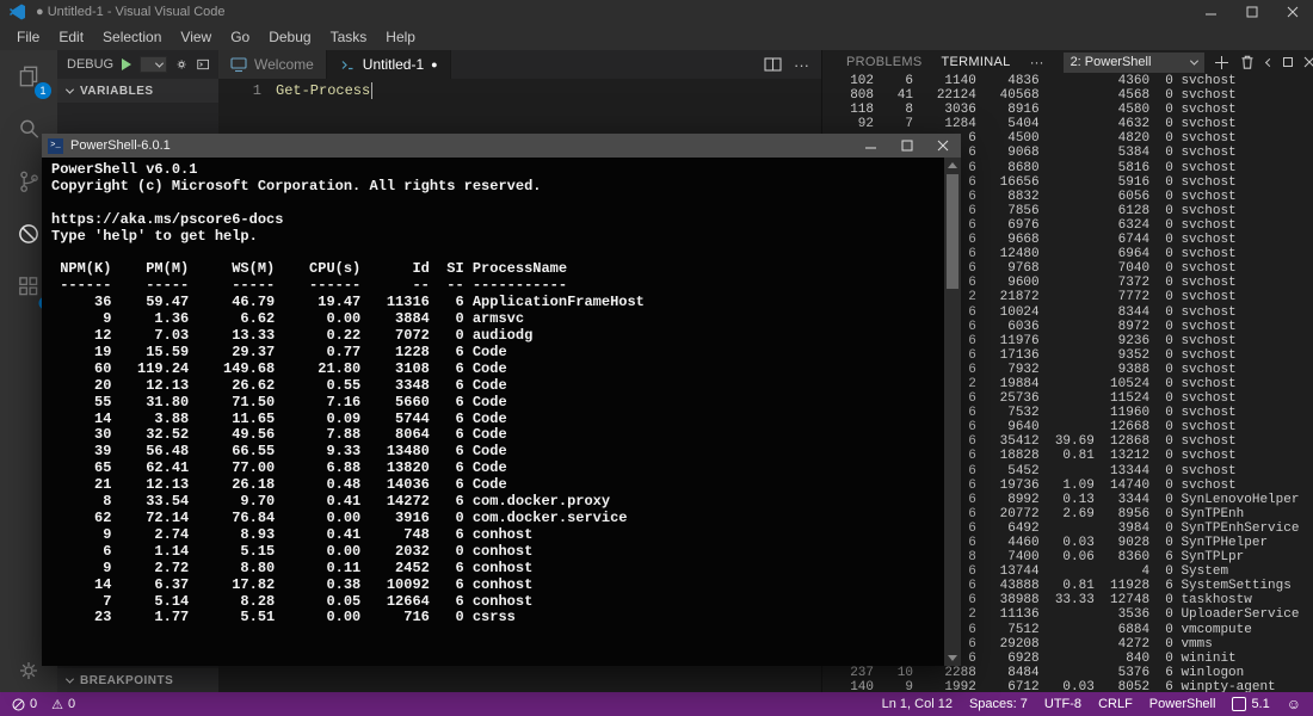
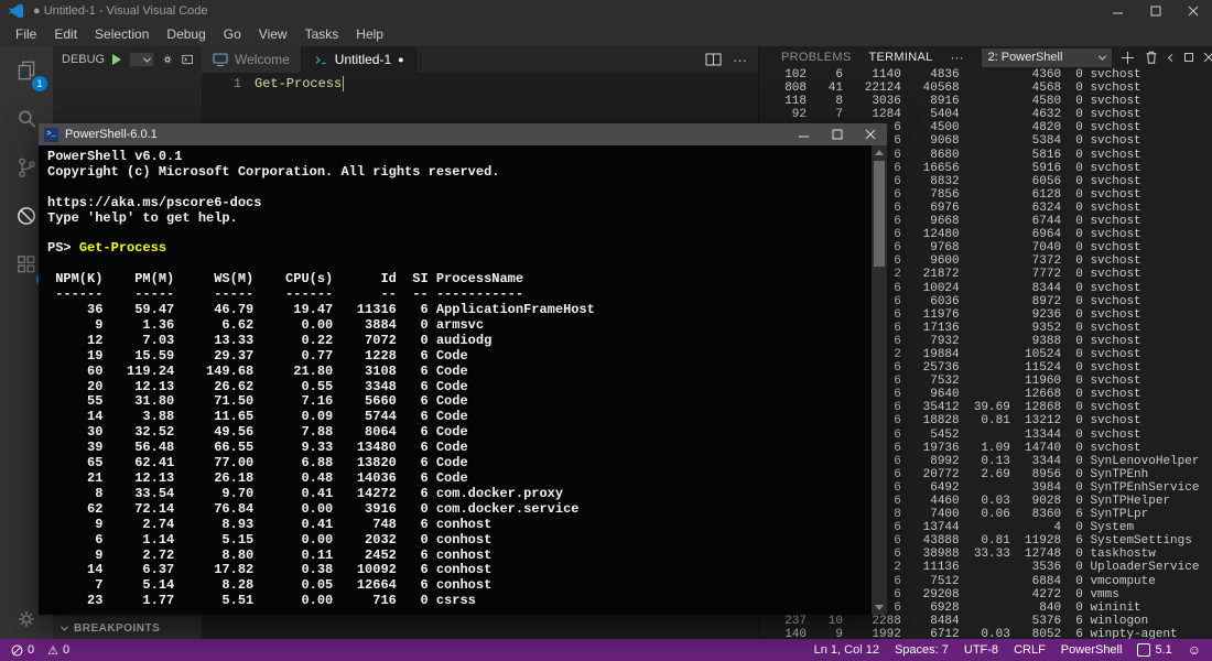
  ● Untitled-1 - Visual Visual Code
  File
  Edit
  Selection
- View
+ Debug
  Go
- Debug
+ View
  Tasks
  Help
  1
  DEBUG
- VARIABLES
  BREAKPOINTS
  Welcome
  Untitled-1
  ●
  ···
  1
  Get-Process
  PROBLEMS
  TERMINAL
  ···
  2: PowerShell
  102 6 1140 4836 4360 0 svchost
  808 41 22124 40568 4568 0 svchost
  118 8 3036 8916 4580 0 svchost
  92 7 1284 5404 4632 0 svchost
  6 4500 4820 0 svchost
  6 9068 5384 0 svchost
  6 8680 5816 0 svchost
  6 16656 5916 0 svchost
  6 8832 6056 0 svchost
  6 7856 6128 0 svchost
  6 6976 6324 0 svchost
  6 9668 6744 0 svchost
  6 12480 6964 0 svchost
  6 9768 7040 0 svchost
  6 9600 7372 0 svchost
  2 21872 7772 0 svchost
  6 10024 8344 0 svchost
  6 6036 8972 0 svchost
  6 11976 9236 0 svchost
  6 17136 9352 0 svchost
  6 7932 9388 0 svchost
  2 19884 10524 0 svchost
  6 25736 11524 0 svchost
  6 7532 11960 0 svchost
  6 9640 12668 0 svchost
  6 35412 39.69 12868 0 svchost
  6 18828 0.81 13212 0 svchost
  6 5452 13344 0 svchost
  6 19736 1.09 14740 0 svchost
  6 8992 0.13 3344 0 SynLenovoHelper
  6 20772 2.69 8956 0 SynTPEnh
  6 6492 3984 0 SynTPEnhService
  6 4460 0.03 9028 0 SynTPHelper
  8 7400 0.06 8360 6 SynTPLpr
  6 13744 4 0 System
  6 43888 0.81 11928 6 SystemSettings
  6 38988 33.33 12748 0 taskhostw
  2 11136 3536 0 UploaderService
  6 7512 6884 0 vmcompute
  6 29208 4272 0 vmms
  6 6928 840 0 wininit
  237 10 2288 8484 5376 6 winlogon
  140 9 1992 6712 0.03 8052 6 winpty-agent
  0
  ⚠
  0
  Ln 1, Col 12
  Spaces: 7
  UTF-8
  CRLF
  PowerShell
  5.1
  ☺
  >_
  PowerShell-6.0.1
  PowerShell v6.0.1
  Copyright (c) Microsoft Corporation. All rights reserved.
  https://aka.ms/pscore6-docs
  Type 'help' to get help.
+ PS> Get-Process
  NPM(K) PM(M) WS(M) CPU(s) Id SI ProcessName
  ------ ----- ----- ------ -- -- -----------
  36 59.47 46.79 19.47 11316 6 ApplicationFrameHost
  9 1.36 6.62 0.00 3884 0 armsvc
  12 7.03 13.33 0.22 7072 0 audiodg
  19 15.59 29.37 0.77 1228 6 Code
  60 119.24 149.68 21.80 3108 6 Code
  20 12.13 26.62 0.55 3348 6 Code
  55 31.80 71.50 7.16 5660 6 Code
  14 3.88 11.65 0.09 5744 6 Code
  30 32.52 49.56 7.88 8064 6 Code
  39 56.48 66.55 9.33 13480 6 Code
  65 62.41 77.00 6.88 13820 6 Code
  21 12.13 26.18 0.48 14036 6 Code
  8 33.54 9.70 0.41 14272 6 com.docker.proxy
  62 72.14 76.84 0.00 3916 0 com.docker.service
  9 2.74 8.93 0.41 748 6 conhost
  6 1.14 5.15 0.00 2032 0 conhost
  9 2.72 8.80 0.11 2452 6 conhost
  14 6.37 17.82 0.38 10092 6 conhost
  7 5.14 8.28 0.05 12664 6 conhost
  23 1.77 5.51 0.00 716 0 csrss
